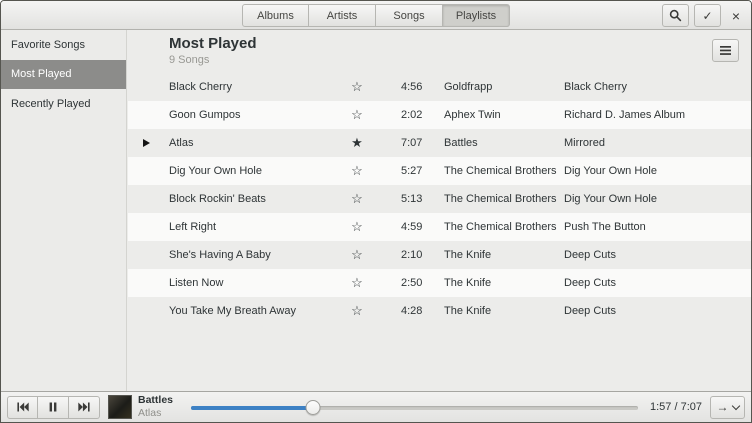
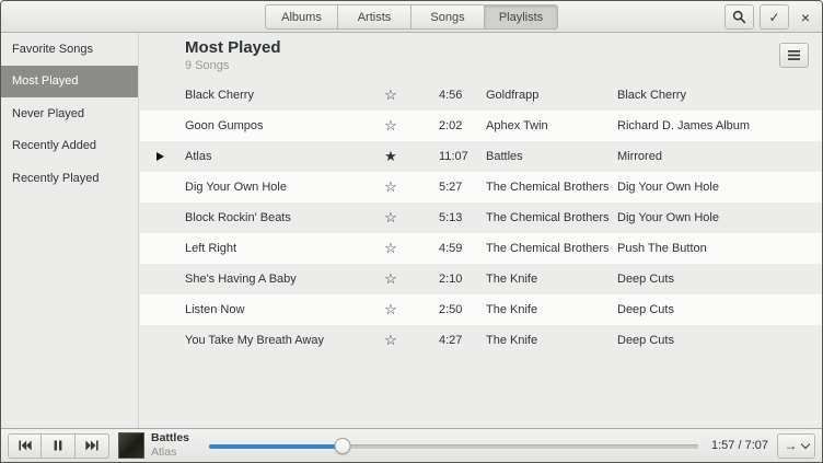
  Albums
  Artists
  Songs
  Playlists
  ✓
  ×
  Favorite Songs
  Most Played
+ Never Played
+ Recently Added
  Recently Played
  Most Played
  9 Songs
  Black Cherry
  ☆
  4:56
  Goldfrapp
  Black Cherry
  Goon Gumpos
  ☆
  2:02
  Aphex Twin
  Richard D. James Album
  Atlas
  ★
- 7:07
+ 11:07
  Battles
  Mirrored
  Dig Your Own Hole
  ☆
  5:27
  The Chemical Brothers
  Dig Your Own Hole
  Block Rockin' Beats
  ☆
  5:13
  The Chemical Brothers
  Dig Your Own Hole
  Left Right
  ☆
  4:59
  The Chemical Brothers
  Push The Button
  She's Having A Baby
  ☆
  2:10
  The Knife
  Deep Cuts
  Listen Now
  ☆
  2:50
  The Knife
  Deep Cuts
  You Take My Breath Away
  ☆
- 4:28
+ 4:27
  The Knife
  Deep Cuts
  Battles
  Atlas
  1:57 / 7:07
  →
